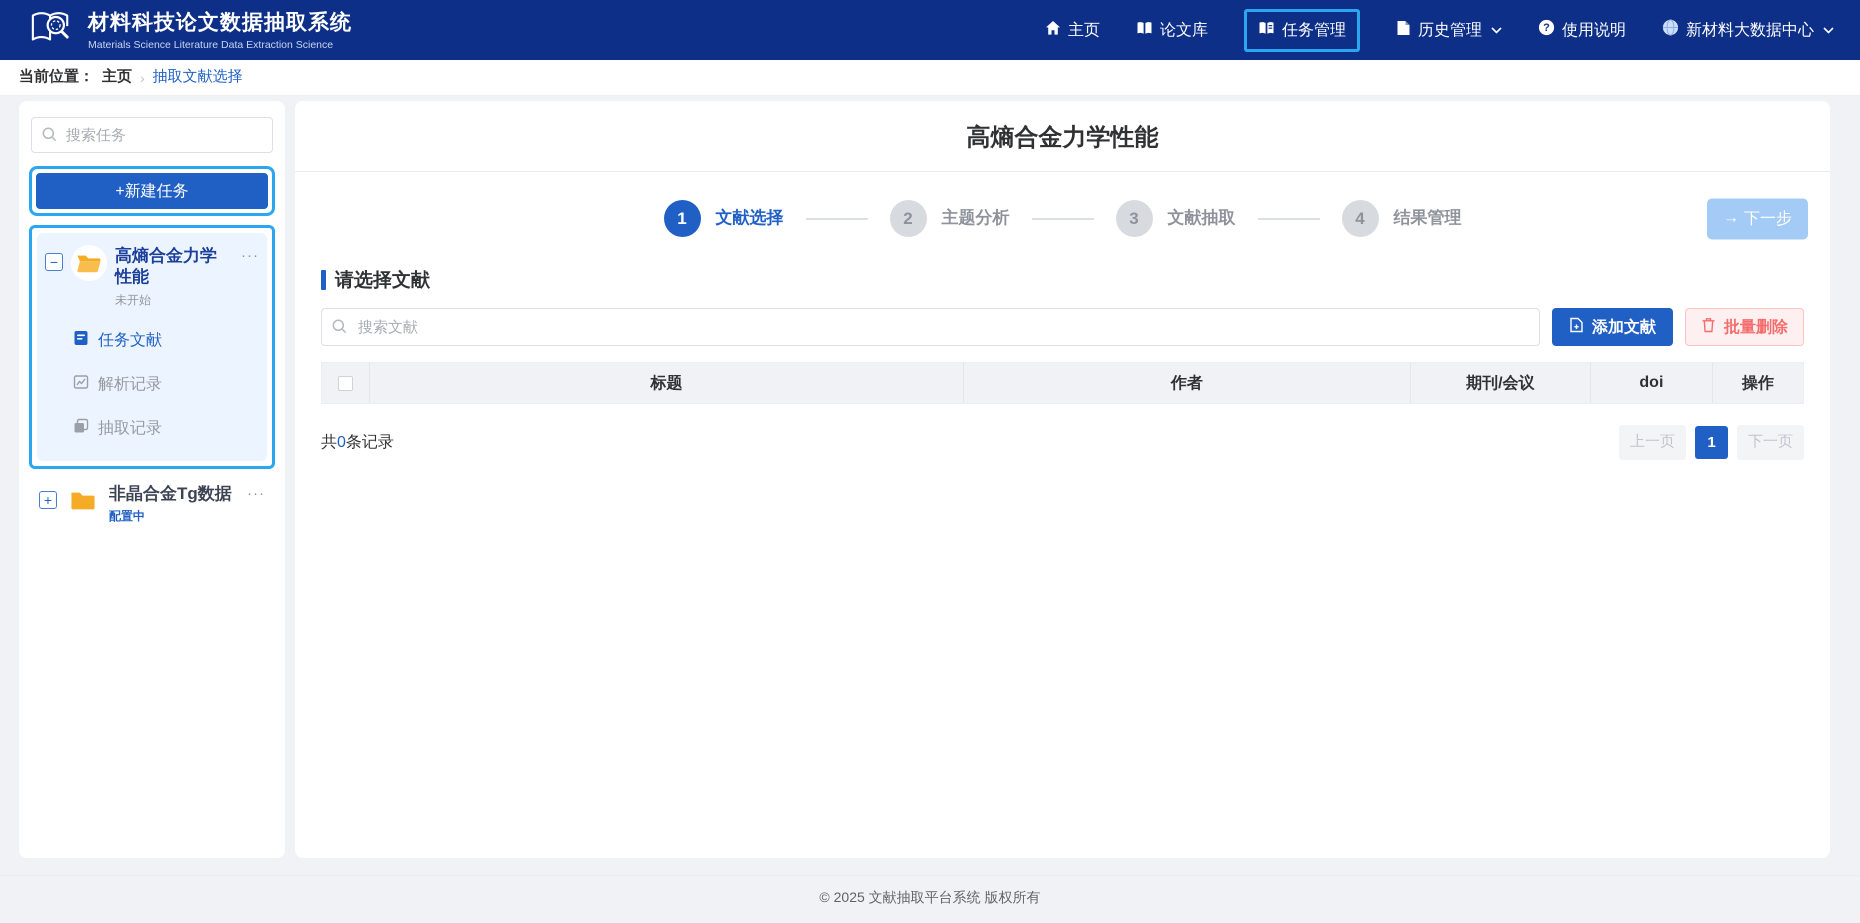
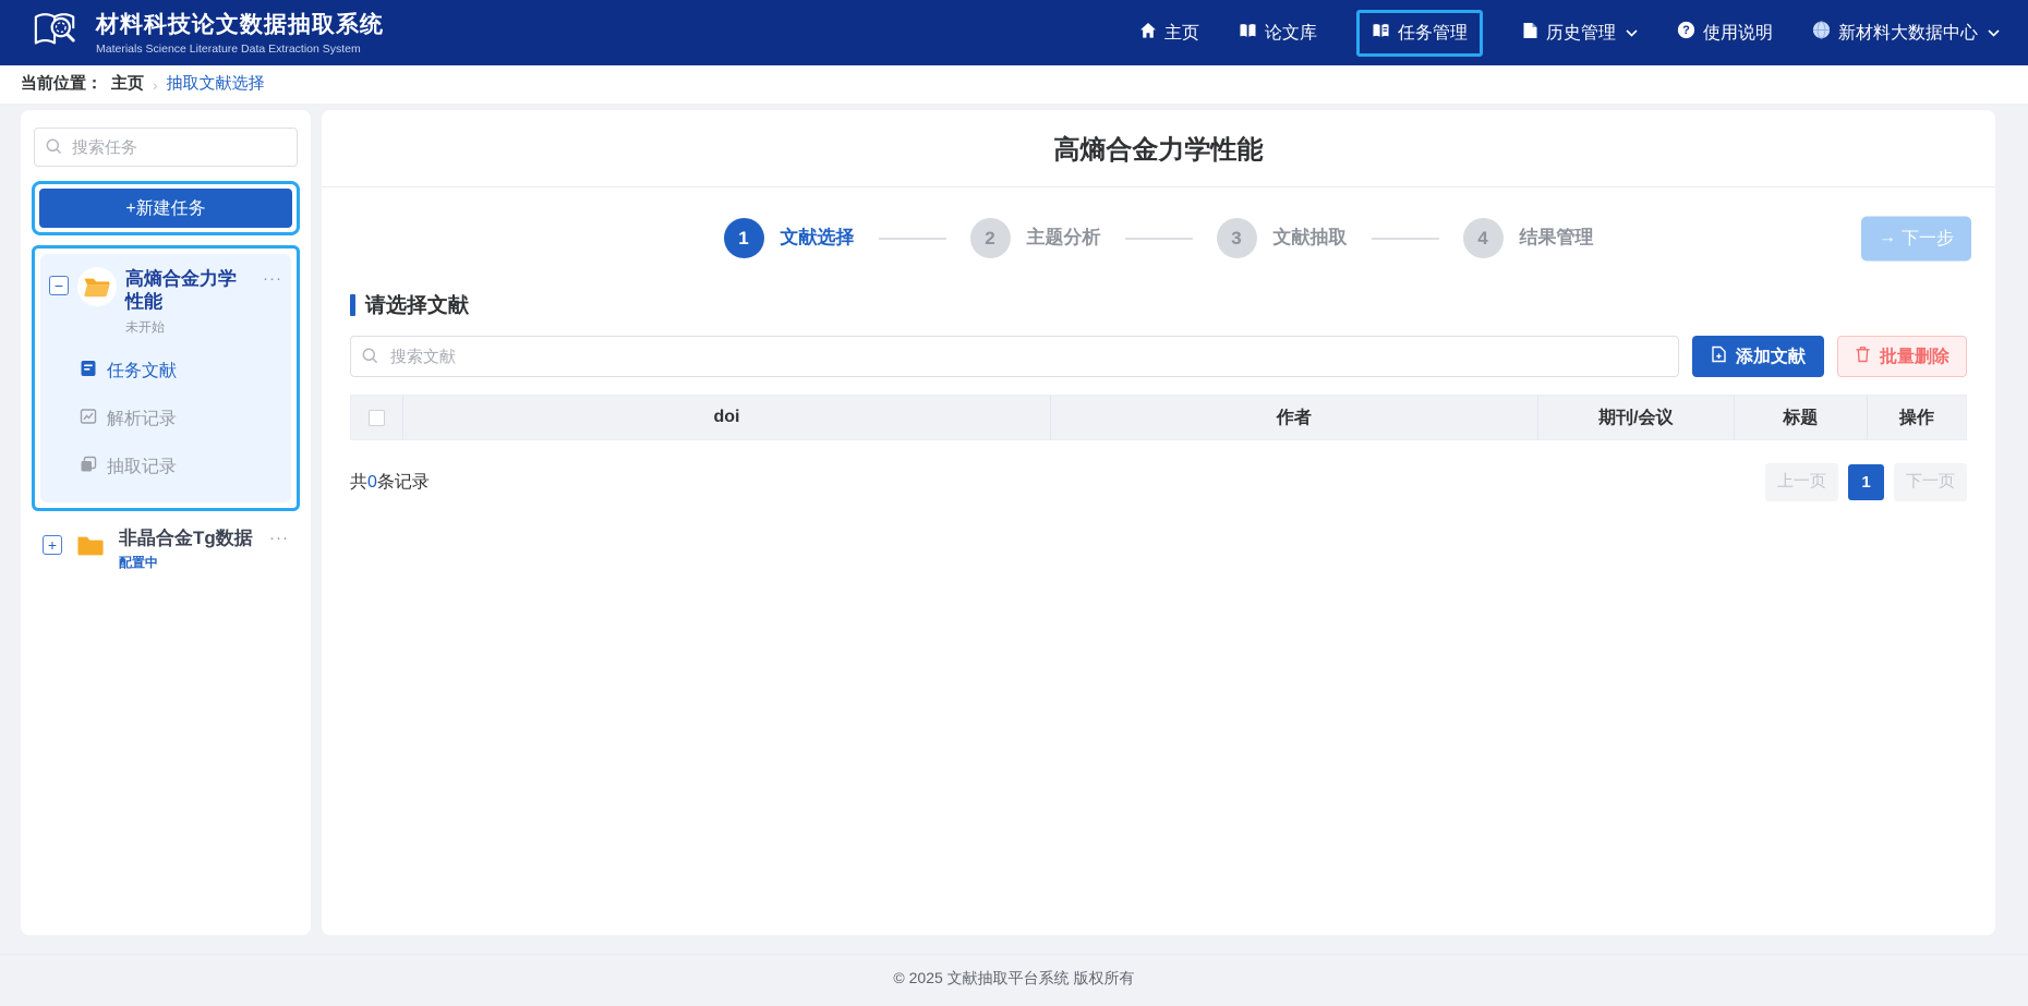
  材料科技论文数据抽取系统
- Materials Science Literature Data Extraction Science
+ Materials Science Literature Data Extraction System
  主页
  论文库
  任务管理
  历史管理
  ?
  使用说明
  新材料大数据中心
  当前位置：
  主页
  ›
  抽取文献选择
  搜索任务
  +新建任务
  −
  高熵合金力学性能
  未开始
  ···
  任务文献
  解析记录
  抽取记录
  +
  非晶合金Tg数据
  配置中
  ···
  高熵合金力学性能
  1
  文献选择
  2
  主题分析
  3
  文献抽取
  4
  结果管理
  →
  下一步
  请选择文献
  搜索文献
  添加文献
  批量删除
- 标题
+ doi
  作者
  期刊/会议
- doi
+ 标题
  操作
  共0条记录
  上一页
  1
  下一页
  © 2025 文献抽取平台系统 版权所有
